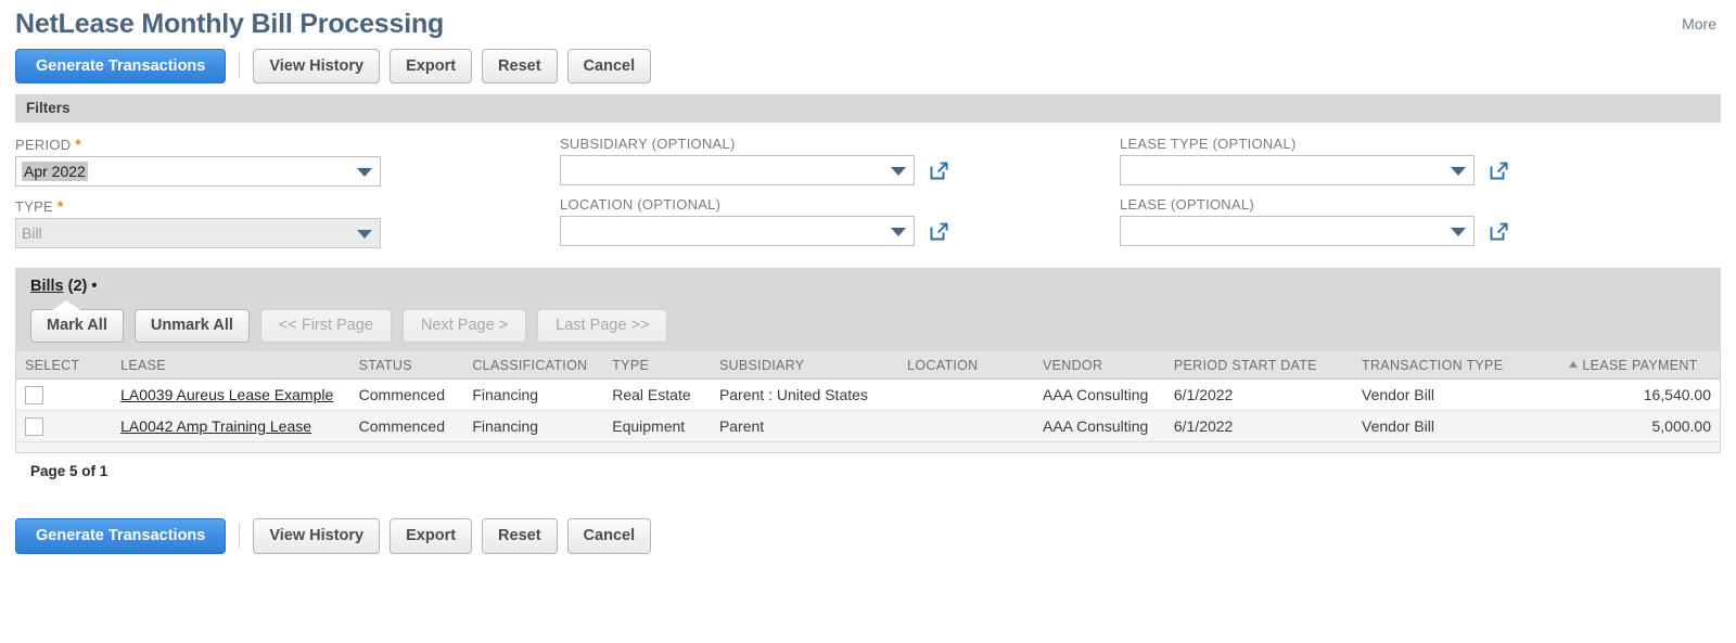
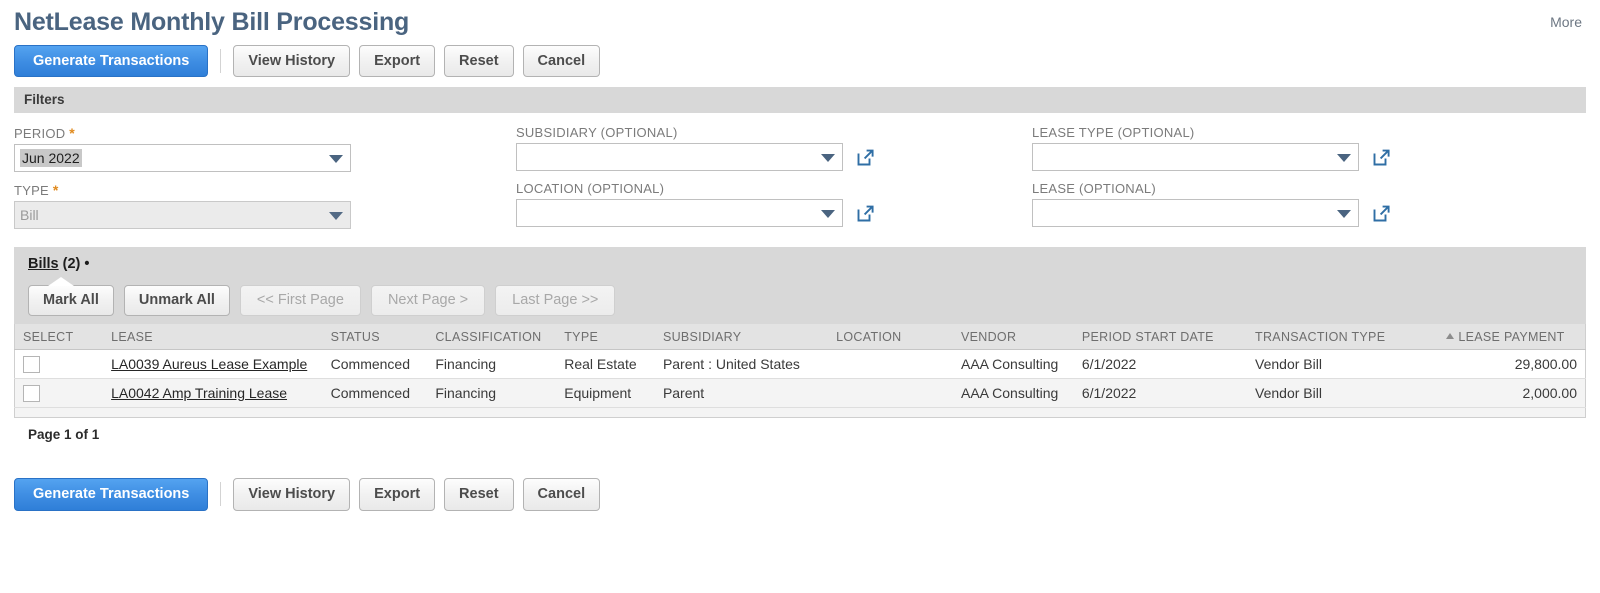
  NetLease Monthly Bill Processing
  More
  Generate Transactions
  View History
  Export
  Reset
  Cancel
  Filters
  PERIOD *
- Apr 2022
+ Jun 2022
  TYPE *
  Bill
  SUBSIDIARY (OPTIONAL)
  LOCATION (OPTIONAL)
  LEASE TYPE (OPTIONAL)
  LEASE (OPTIONAL)
  Bills (2) •
  Mark All
  Unmark All
  << First Page
  Next Page >
  Last Page >>
  SELECT	LEASE	STATUS	CLASSIFICATION	TYPE	SUBSIDIARY	LOCATION	VENDOR	PERIOD START DATE	TRANSACTION TYPE	LEASE PAYMENT
- 	LA0039 Aureus Lease Example	Commenced	Financing	Real Estate	Parent : United States		AAA Consulting	6/1/2022	Vendor Bill	16,540.00
+ 	LA0039 Aureus Lease Example	Commenced	Financing	Real Estate	Parent : United States		AAA Consulting	6/1/2022	Vendor Bill	29,800.00
- 	LA0042 Amp Training Lease	Commenced	Financing	Equipment	Parent		AAA Consulting	6/1/2022	Vendor Bill	5,000.00
+ 	LA0042 Amp Training Lease	Commenced	Financing	Equipment	Parent		AAA Consulting	6/1/2022	Vendor Bill	2,000.00
- Page 5 of 1
+ Page 1 of 1
  Generate Transactions
  View History
  Export
  Reset
  Cancel
